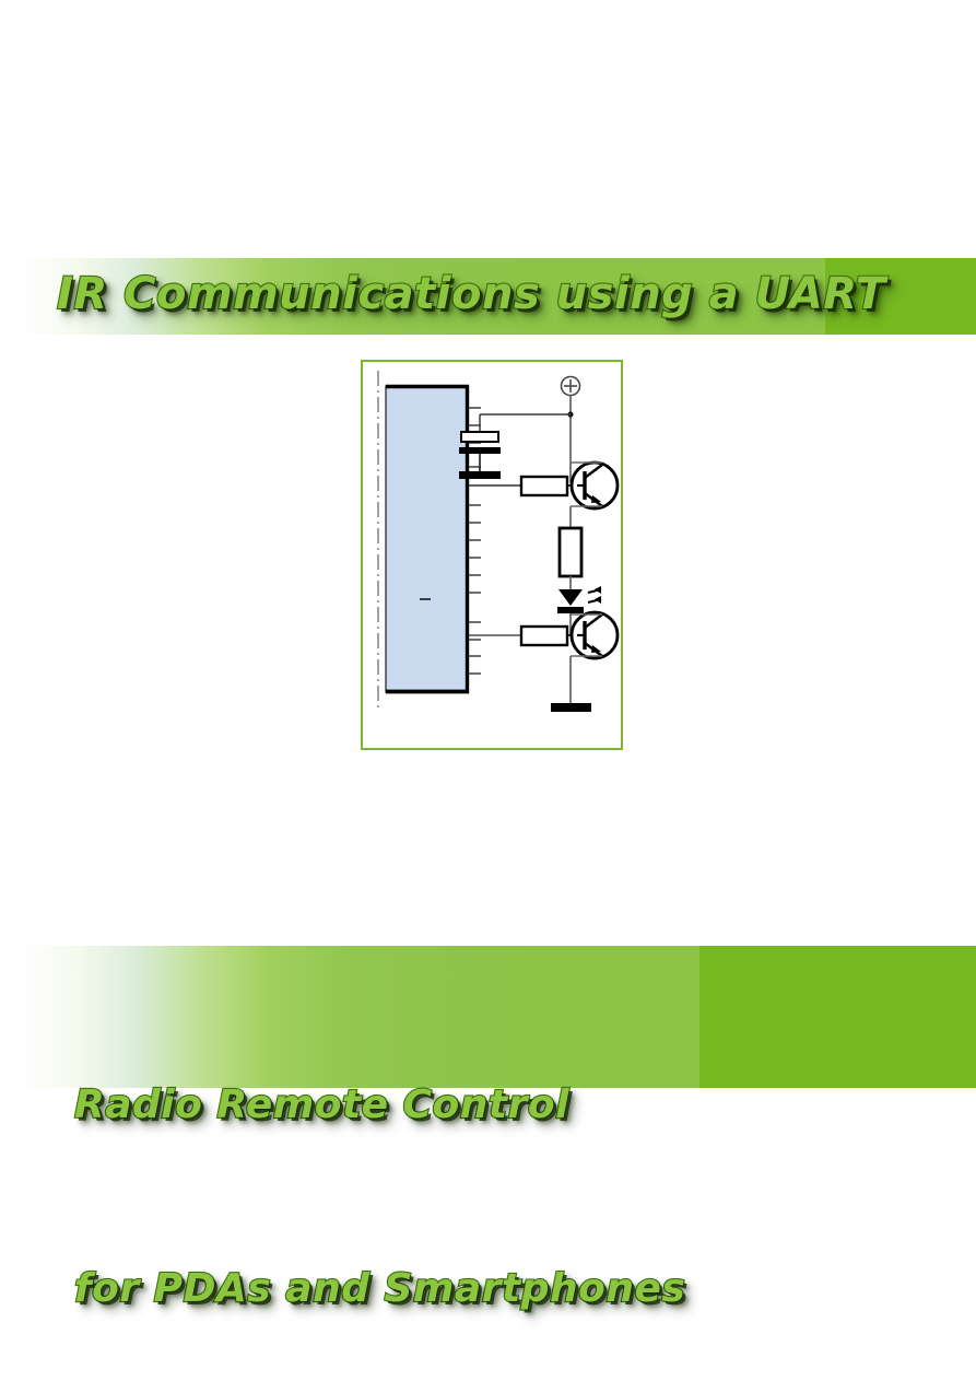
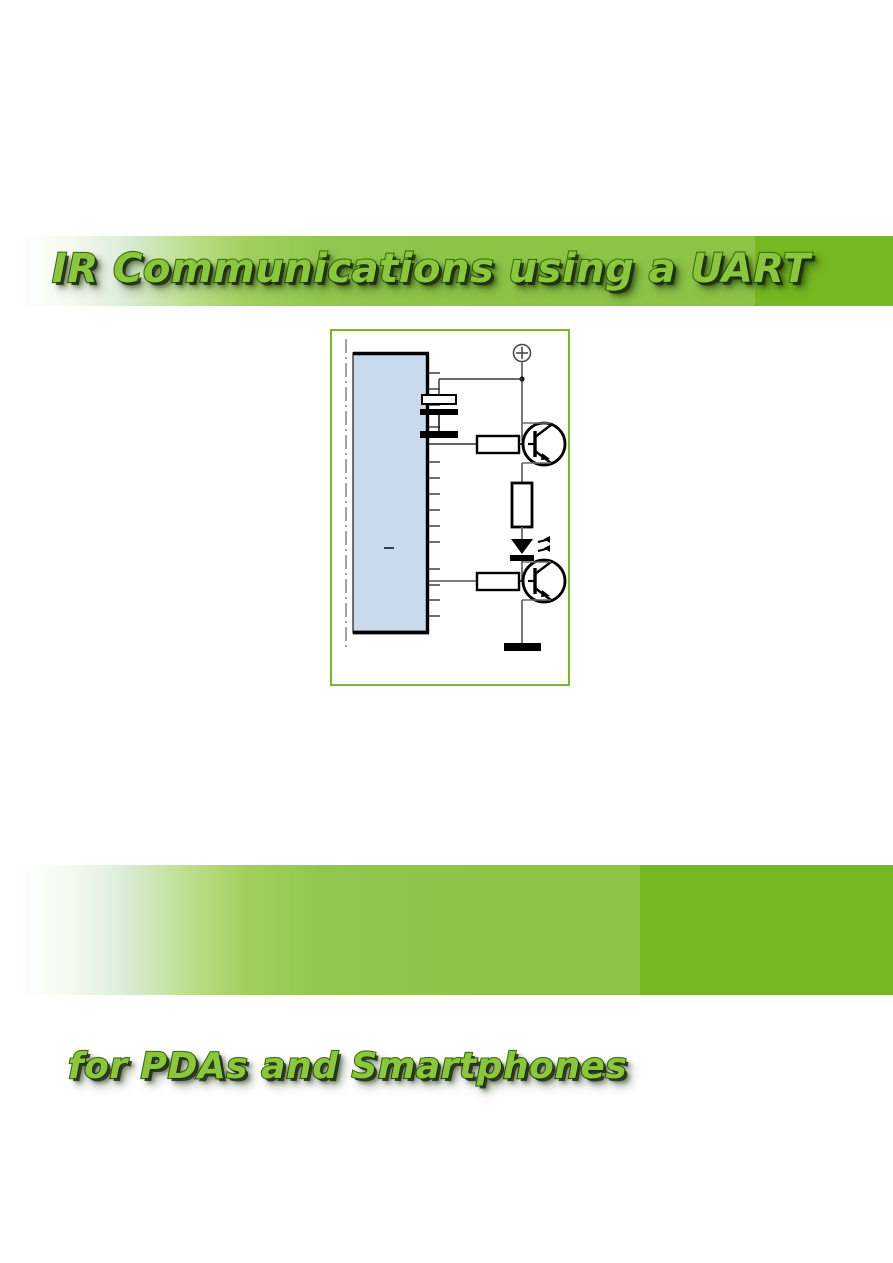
  IR Communications using a UART
- Radio Remote Control
  for PDAs and Smartphones
